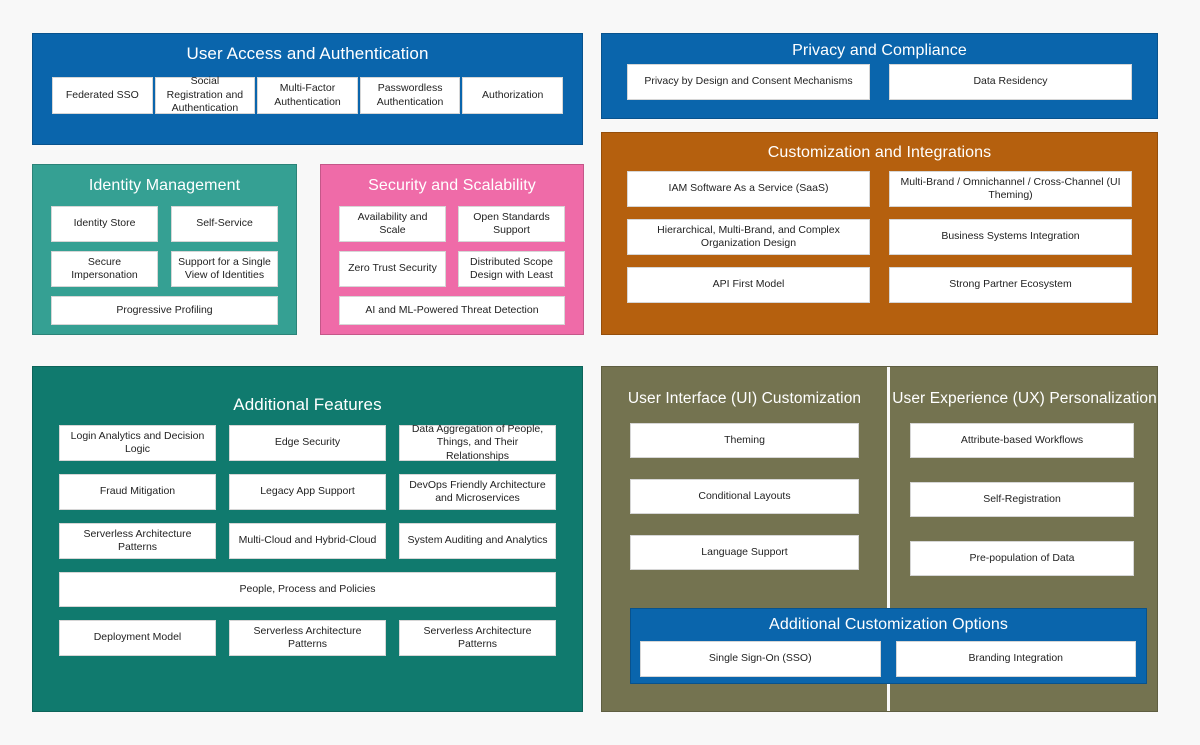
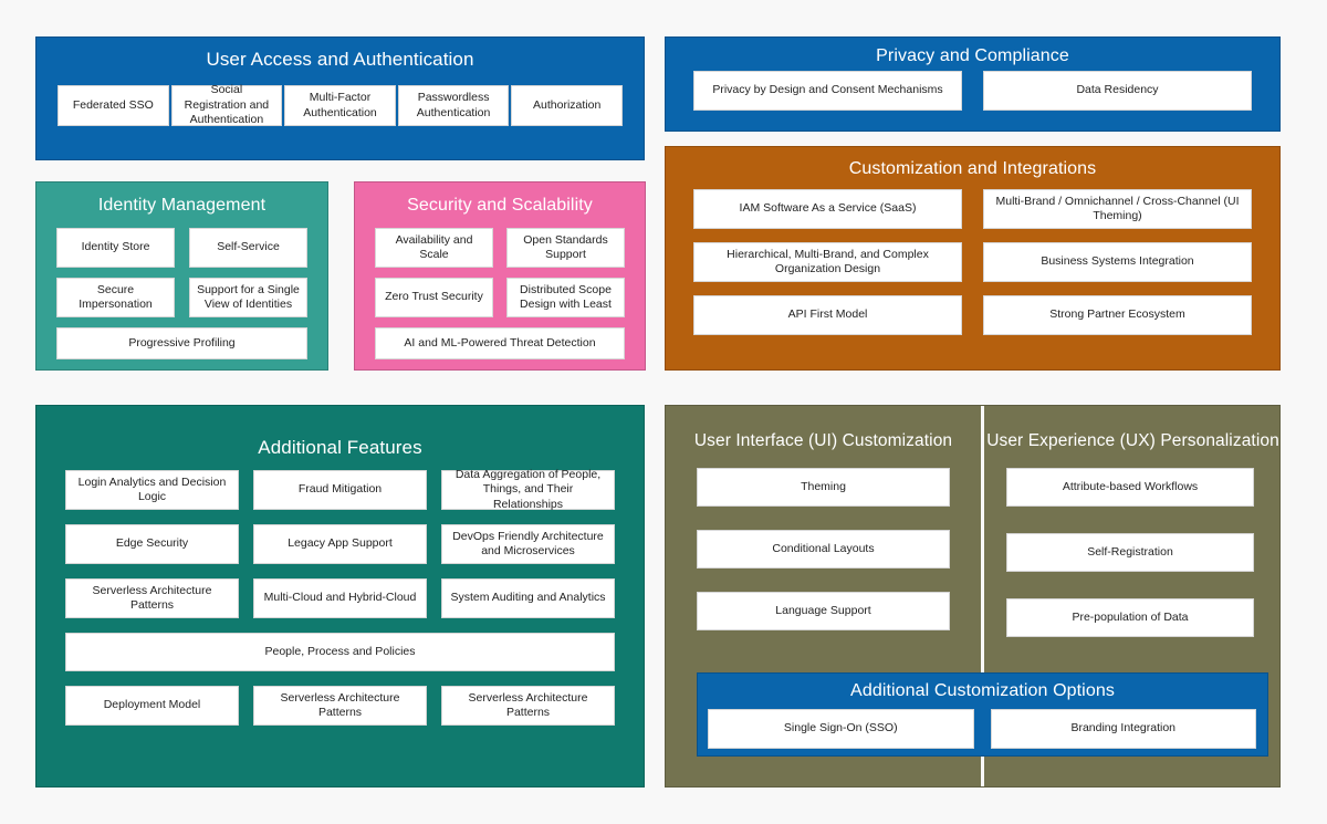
  User Access and Authentication
  Federated SSO
  Social Registration and Authentication
  Multi-Factor Authentication
  Passwordless Authentication
  Authorization
  Identity Management
  Identity Store
  Self-Service
  Secure Impersonation
  Support for a Single View of Identities
  Progressive Profiling
  Security and Scalability
  Availability and Scale
  Open Standards Support
  Zero Trust Security
  Distributed Scope Design with Least
  AI and ML-Powered Threat Detection
  Privacy and Compliance
  Privacy by Design and Consent Mechanisms
  Data Residency
  Customization and Integrations
  IAM Software As a Service (SaaS)
  Multi-Brand / Omnichannel / Cross-Channel (UI Theming)
  Hierarchical, Multi-Brand, and Complex Organization Design
  Business Systems Integration
  API First Model
  Strong Partner Ecosystem
  Additional Features
  Login Analytics and Decision Logic
- Edge Security
+ Fraud Mitigation
  Data Aggregation of People, Things, and Their Relationships
- Fraud Mitigation
+ Edge Security
  Legacy App Support
  DevOps Friendly Architecture and Microservices
  Serverless Architecture Patterns
  Multi-Cloud and Hybrid-Cloud
  System Auditing and Analytics
  People, Process and Policies
  Deployment Model
  Serverless Architecture Patterns
  Serverless Architecture Patterns
  User Interface (UI) Customization
  Theming
  Conditional Layouts
  Language Support
  User Experience (UX) Personalization
  Attribute-based Workflows
  Self-Registration
  Pre-population of Data
  Additional Customization Options
  Single Sign-On (SSO)
  Branding Integration
